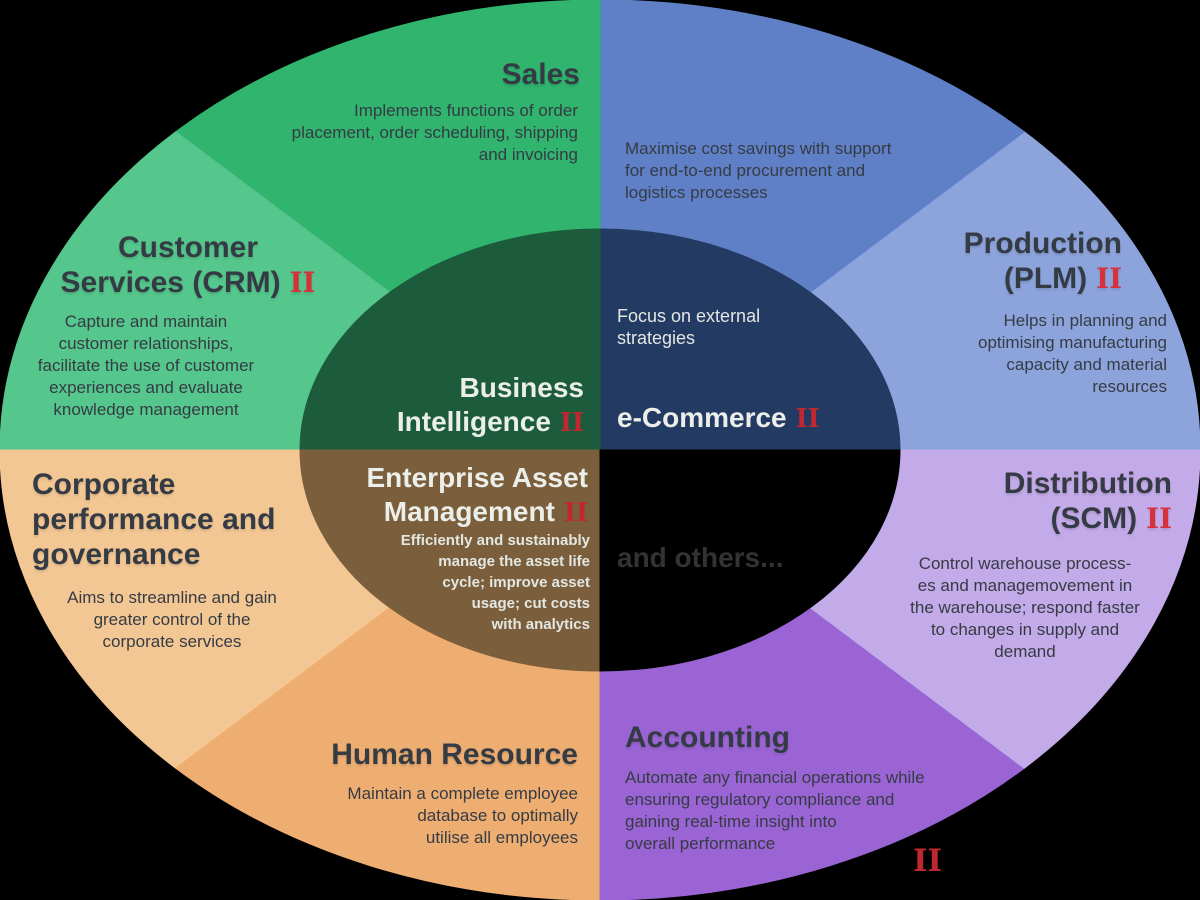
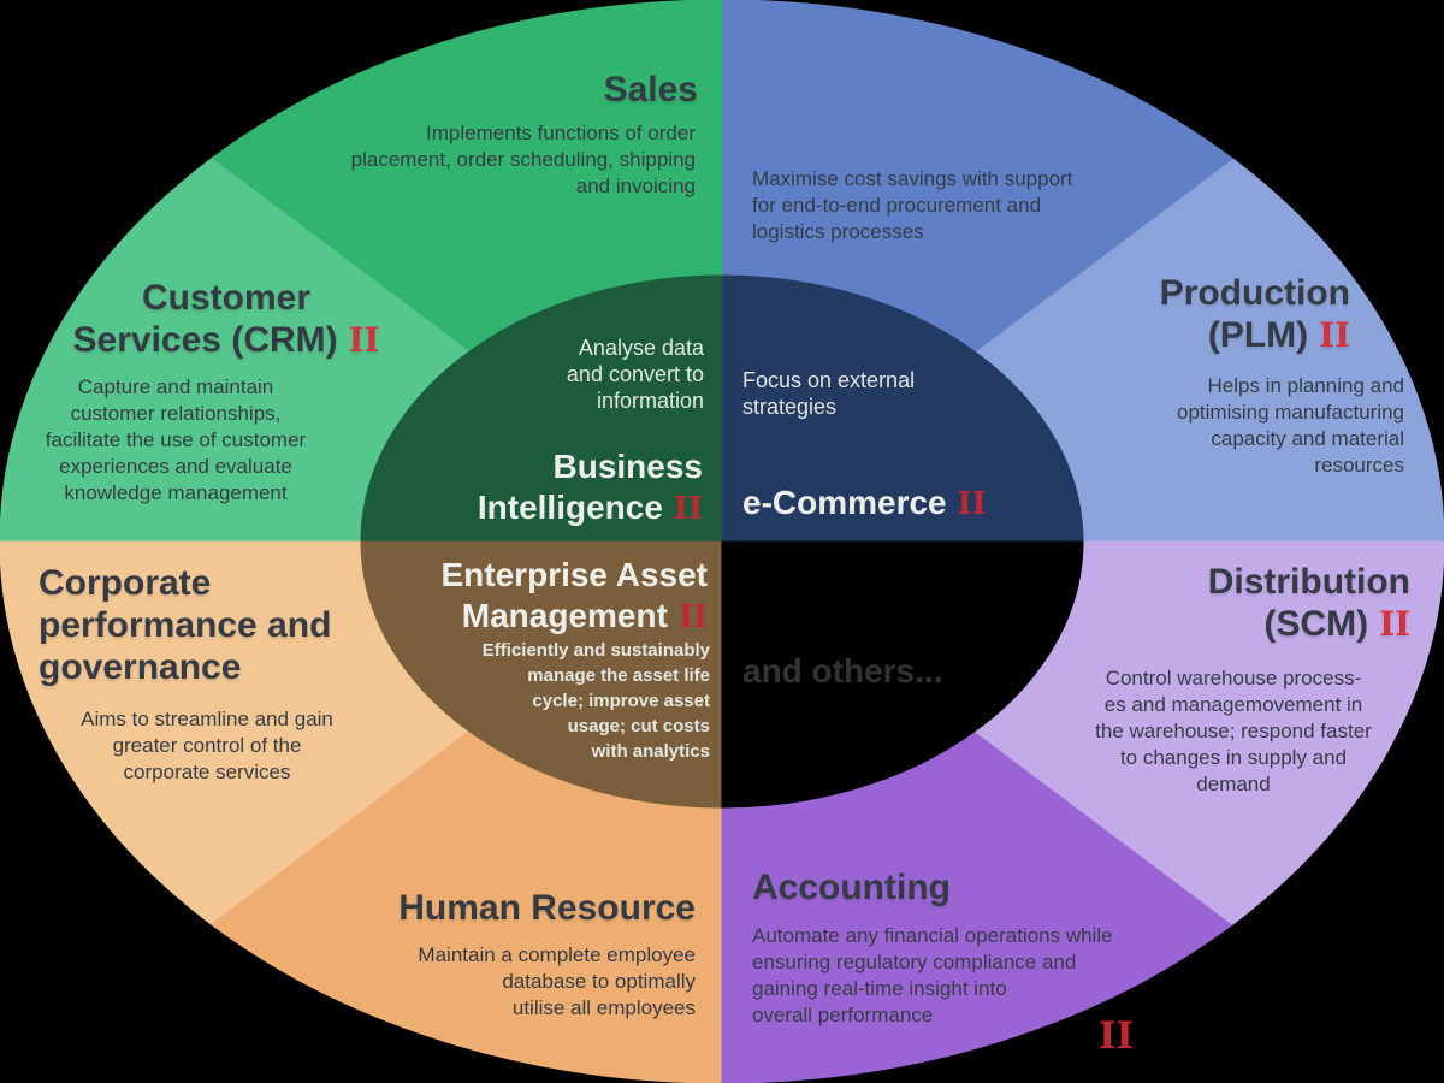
  Sales
  Implements functions of order
  placement, order scheduling, shipping
  and invoicing
  Maximise cost savings with support
  for end-to-end procurement and
  logistics processes
  Production
  (PLM) II
  Helps in planning and
  optimising manufacturing
  capacity and material
  resources
  Distribution
  (SCM) II
  Control warehouse process-
  es and managemovement in
  the warehouse; respond faster
  to changes in supply and
  demand
  Accounting
  Automate any financial operations while
  ensuring regulatory compliance and
  gaining real-time insight into
  overall performance
  II
  Human Resource
  Maintain a complete employee
  database to optimally
  utilise all employees
  Corporate
  performance and
  governance
  Aims to streamline and gain
  greater control of the
  corporate services
  Customer
  Services (CRM) II
  Capture and maintain
  customer relationships,
  facilitate the use of customer
  experiences and evaluate
  knowledge management
+ Analyse data
+ and convert to
+ information
  Business
  Intelligence II
  Focus on external
  strategies
  e-Commerce II
  Enterprise Asset
  Management II
  Efficiently and sustainably
  manage the asset life
  cycle; improve asset
  usage; cut costs
  with analytics
  and others...
